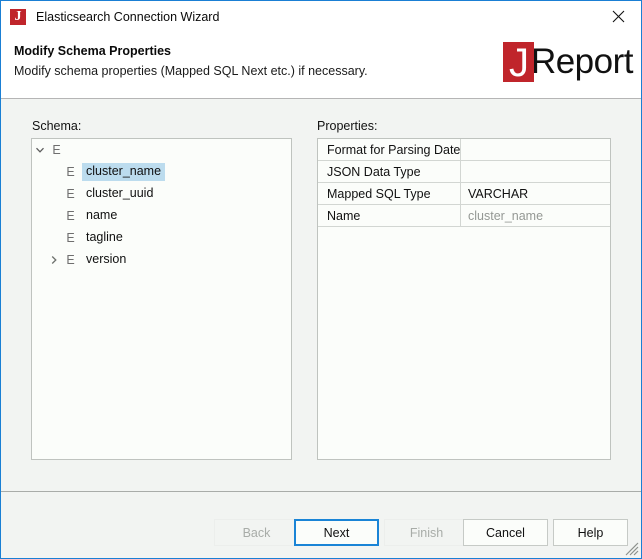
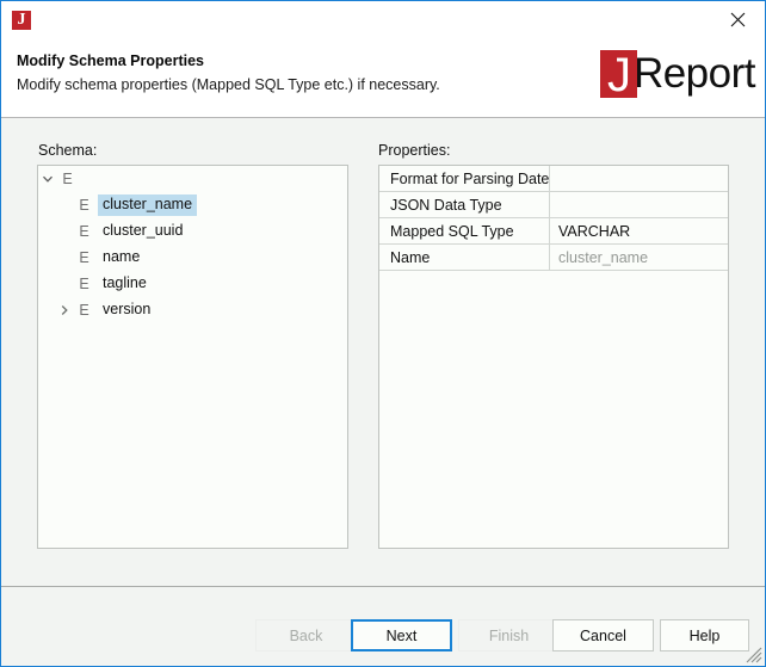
  J
- Elasticsearch Connection Wizard
  Modify Schema Properties
- Modify schema properties (Mapped SQL Next etc.) if necessary.
+ Modify schema properties (Mapped SQL Type etc.) if necessary.
  J
  Report
  Schema:
  E
  E
  cluster_name
  E
  cluster_uuid
  E
  name
  E
  tagline
  E
  version
  Properties:
  Format for Parsing Date
  JSON Data Type
  Mapped SQL Type
  VARCHAR
  Name
  cluster_name
  Back
  Next
  Finish
  Cancel
  Help
